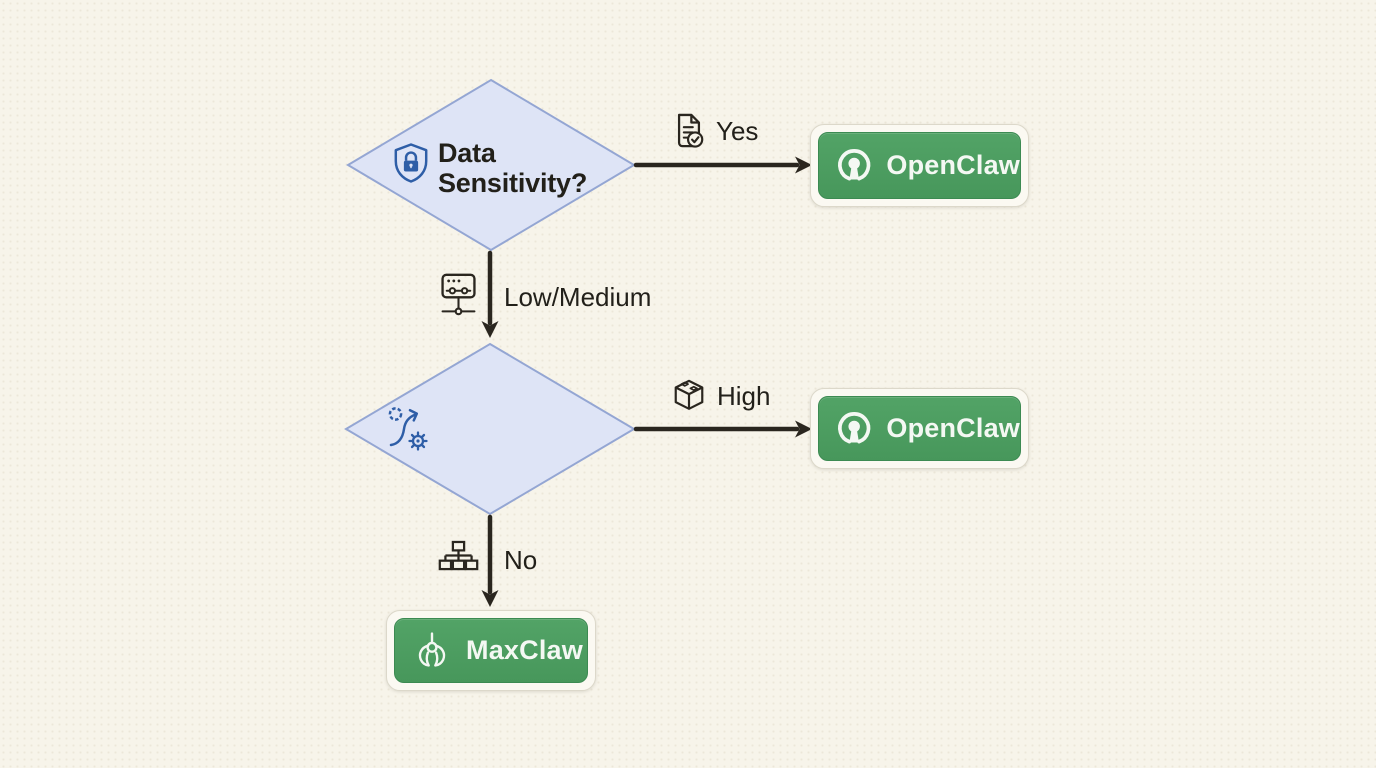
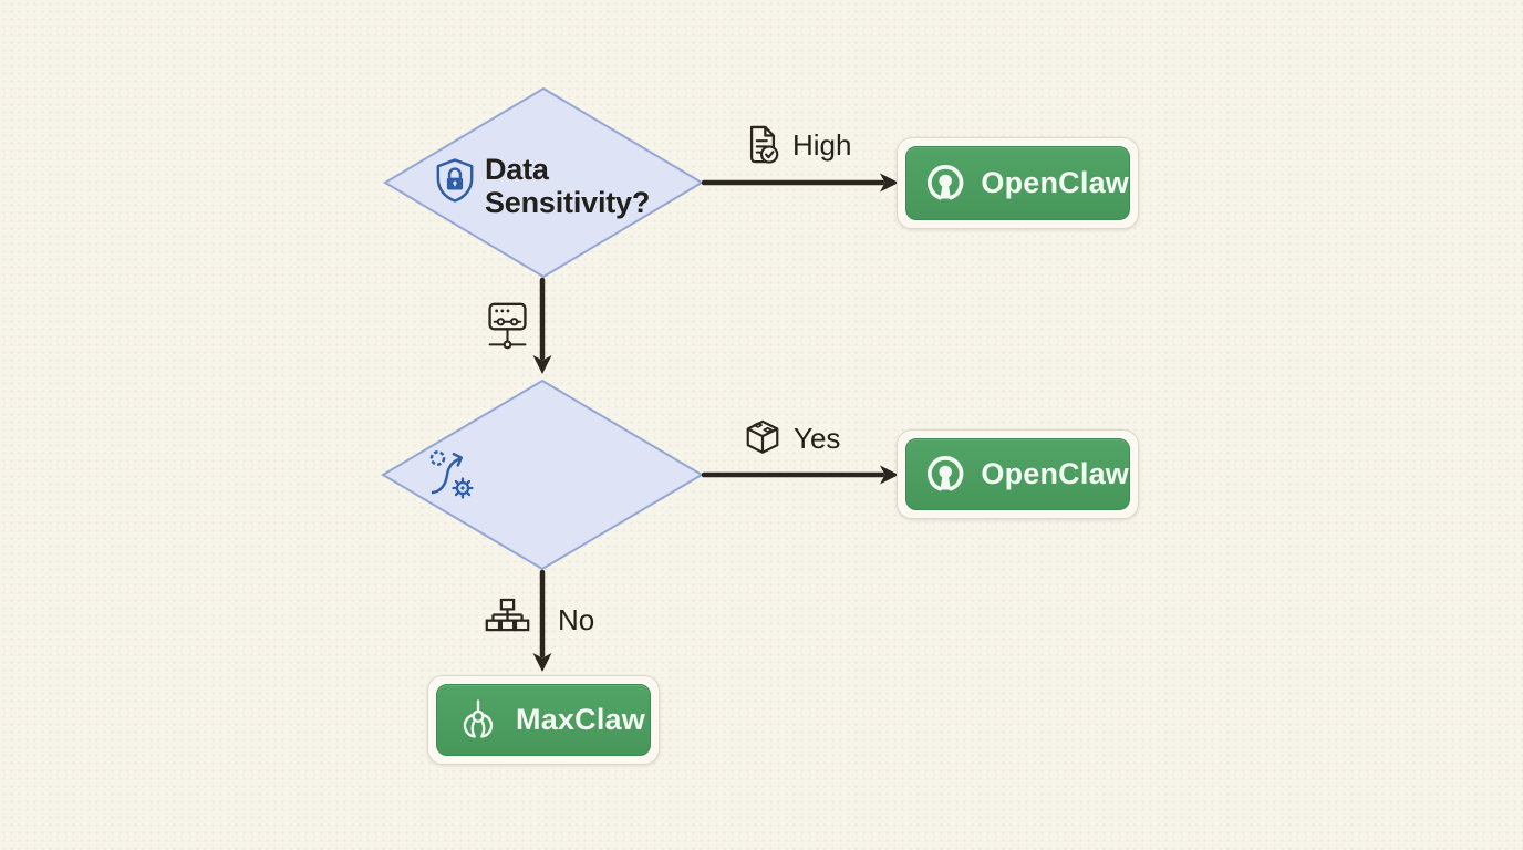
  Data Sensitivity?
- Yes
+ High
- Low/Medium
- High
+ Yes
  No
  OpenClaw
  OpenClaw
  MaxClaw
